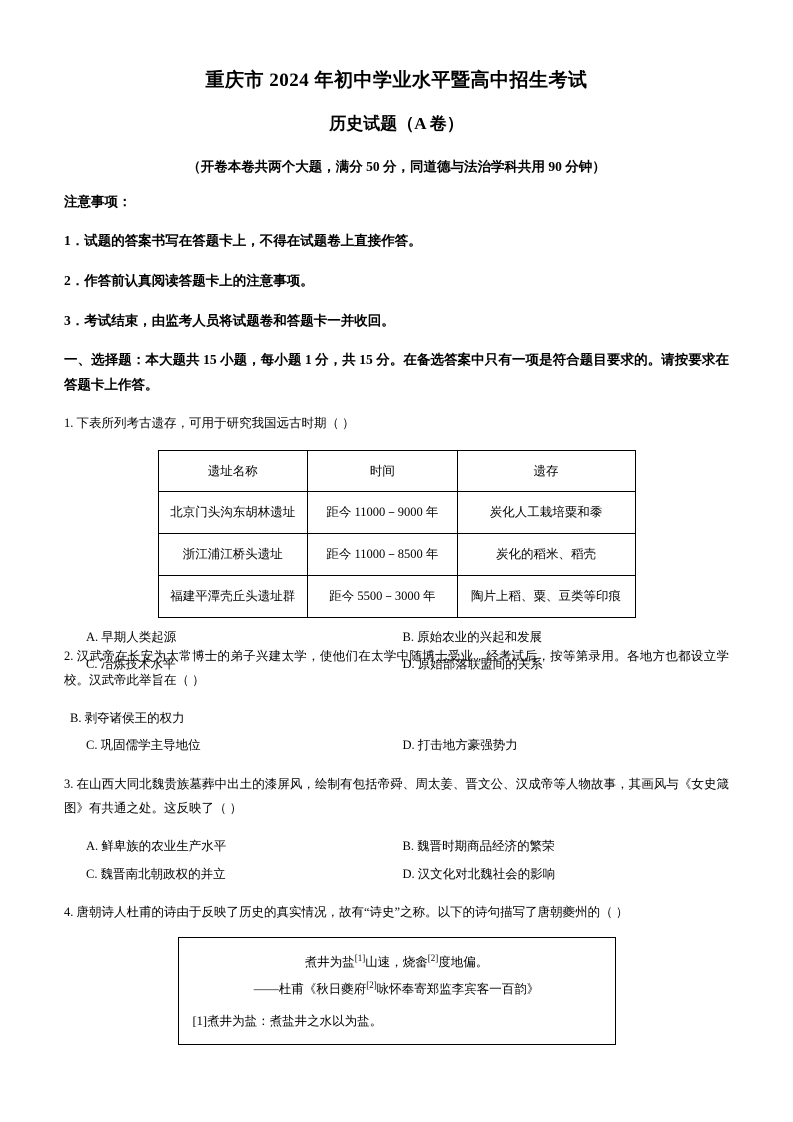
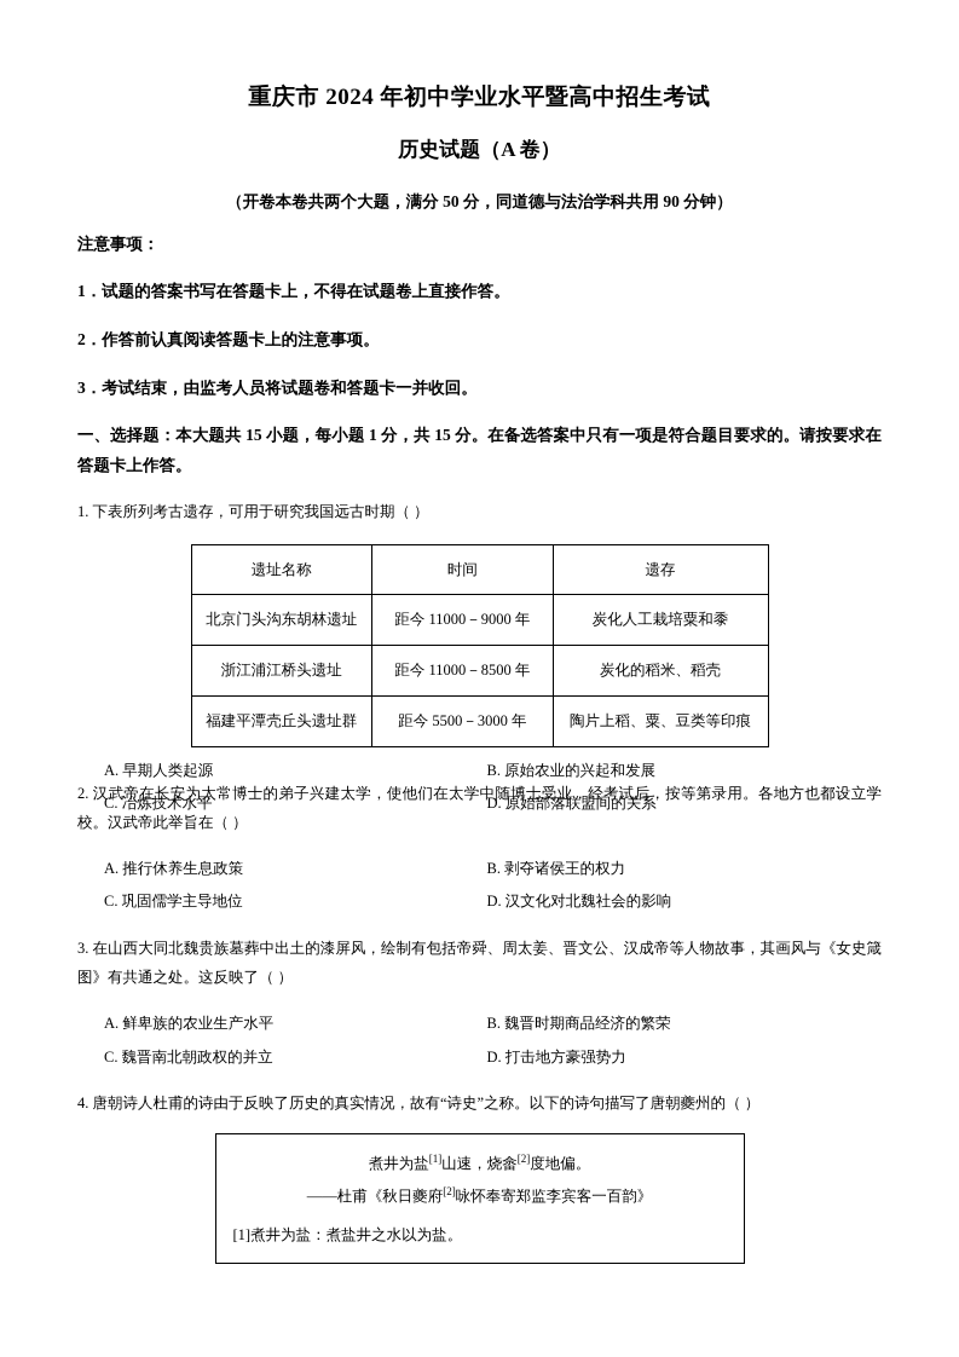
  重庆市 2024 年初中学业水平暨高中招生考试
  历史试题（A 卷）
  （开卷本卷共两个大题，满分 50 分，同道德与法治学科共用 90 分钟）
  注意事项：
  1．试题的答案书写在答题卡上，不得在试题卷上直接作答。
  2．作答前认真阅读答题卡上的注意事项。
  3．考试结束，由监考人员将试题卷和答题卡一并收回。
  一、选择题：本大题共 15 小题，每小题 1 分，共 15 分。在备选答案中只有一项是符合题目要求的。请按要求在答题卡上作答。
  1. 下表所列考古遗存，可用于研究我国远古时期（ ）
  遗址名称	时间	遗存
  北京门头沟东胡林遗址	距今 11000－9000 年	炭化人工栽培粟和黍
  浙江浦江桥头遗址	距今 11000－8500 年	炭化的稻米、稻壳
  福建平潭壳丘头遗址群	距今 5500－3000 年	陶片上稻、粟、豆类等印痕
  A. 早期人类起源
  B. 原始农业的兴起和发展
  C. 冶炼技术水平
  D. 原始部落联盟间的关系
  2. 汉武帝在长安为太常博士的弟子兴建太学，使他们在太学中随博士受业，经考试后，按等第录用。各地方也都设立学校。汉武帝此举旨在（ ）
+ A. 推行休养生息政策
  B. 剥夺诸侯王的权力
  C. 巩固儒学主导地位
- D. 打击地方豪强势力
+ D. 汉文化对北魏社会的影响
  3. 在山西大同北魏贵族墓葬中出土的漆屏风，绘制有包括帝舜、周太姜、晋文公、汉成帝等人物故事，其画风与《女史箴图》有共通之处。这反映了（ ）
  A. 鲜卑族的农业生产水平
  B. 魏晋时期商品经济的繁荣
  C. 魏晋南北朝政权的并立
- D. 汉文化对北魏社会的影响
+ D. 打击地方豪强势力
  4. 唐朝诗人杜甫的诗由于反映了历史的真实情况，故有“诗史”之称。以下的诗句描写了唐朝夔州的（ ）
  煮井为盐[1]山速，烧畲[2]度地偏。
  ——杜甫《秋日夔府[2]咏怀奉寄郑监李宾客一百韵》
  [1]煮井为盐：煮盐井之水以为盐。
